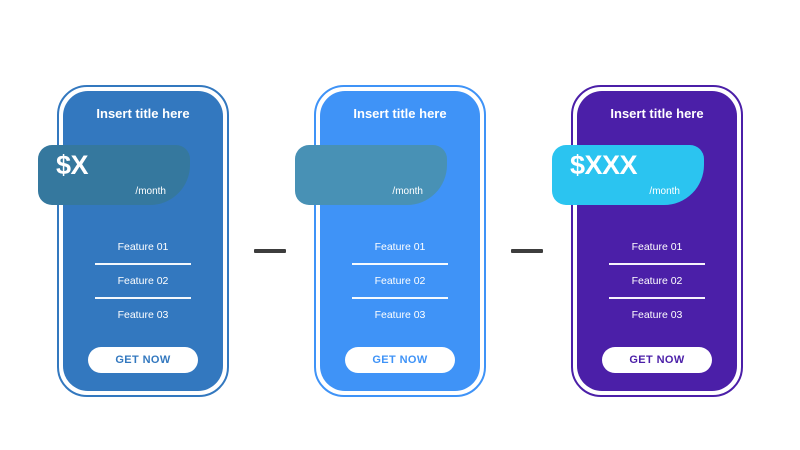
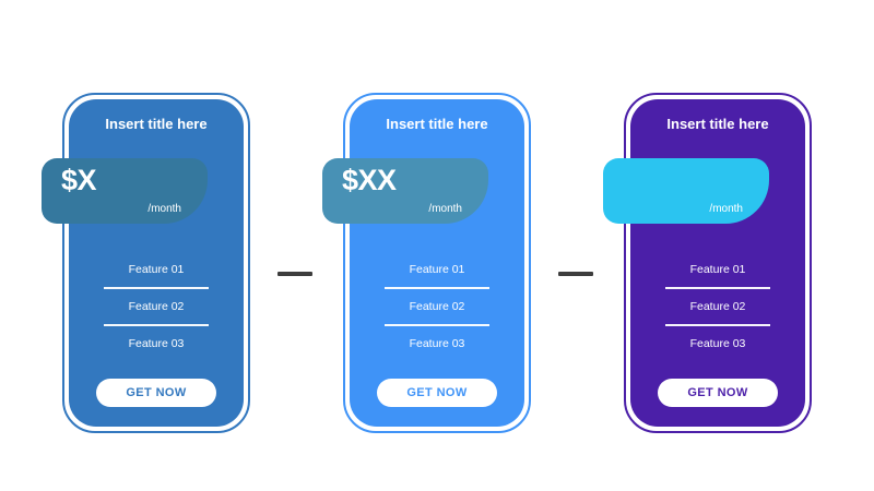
  Insert title here
  $X
  /month
  Feature 01
  Feature 02
  Feature 03
  GET NOW
  Insert title here
+ $XX
  /month
  Feature 01
  Feature 02
  Feature 03
  GET NOW
  Insert title here
- $XXX
  /month
  Feature 01
  Feature 02
  Feature 03
  GET NOW
